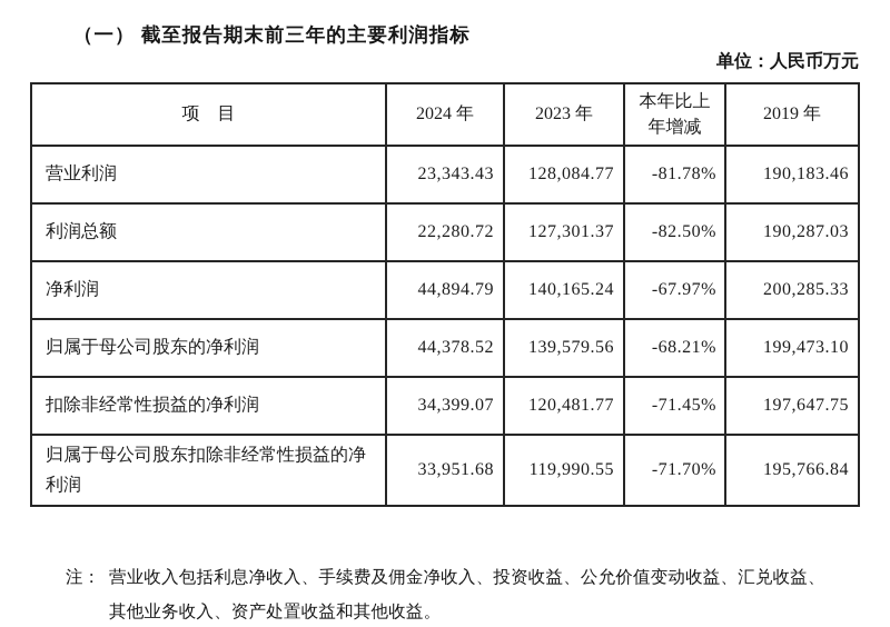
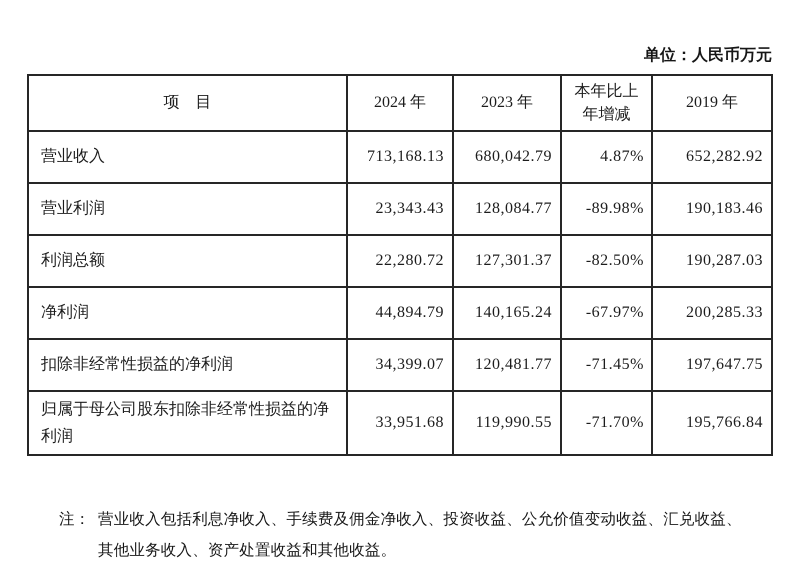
- （一） 截至报告期末前三年的主要利润指标
  单位：人民币万元
  项 目	2024 年	2023 年	本年比上年增减	2019 年
+ 营业收入	713,168.13	680,042.79	4.87%	652,282.92
- 营业利润	23,343.43	128,084.77	-81.78%	190,183.46
+ 营业利润	23,343.43	128,084.77	-89.98%	190,183.46
  利润总额	22,280.72	127,301.37	-82.50%	190,287.03
  净利润	44,894.79	140,165.24	-67.97%	200,285.33
- 归属于母公司股东的净利润	44,378.52	139,579.56	-68.21%	199,473.10
  扣除非经常性损益的净利润	34,399.07	120,481.77	-71.45%	197,647.75
  归属于母公司股东扣除非经常性损益的净利润	33,951.68	119,990.55	-71.70%	195,766.84
  注：
  营业收入包括利息净收入、手续费及佣金净收入、投资收益、公允价值变动收益、汇兑收益、其他业务收入、资产处置收益和其他收益。
